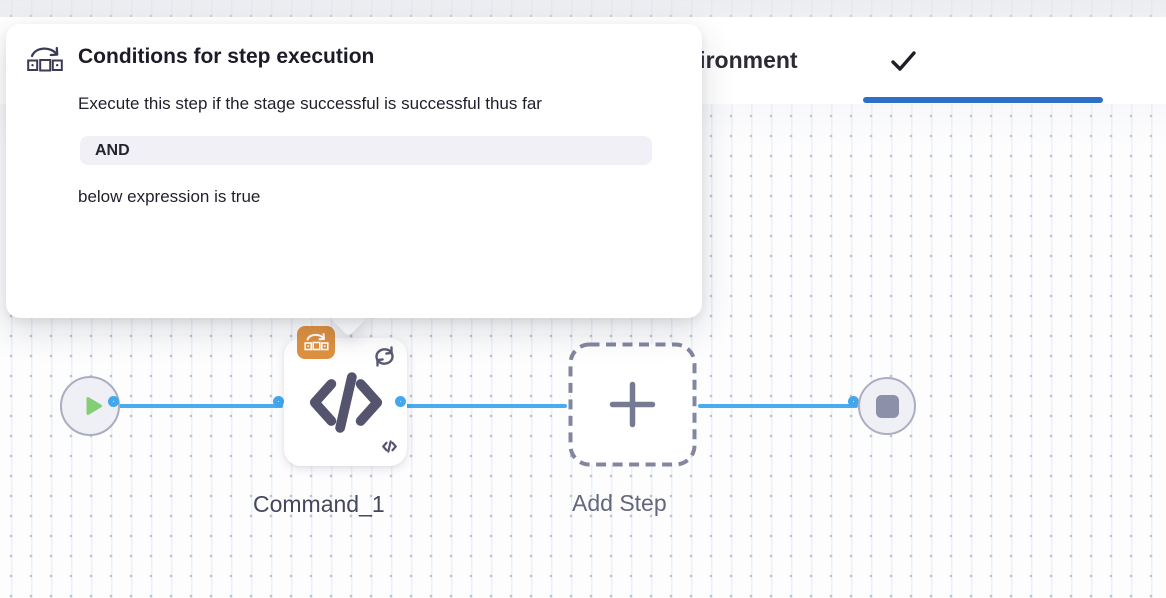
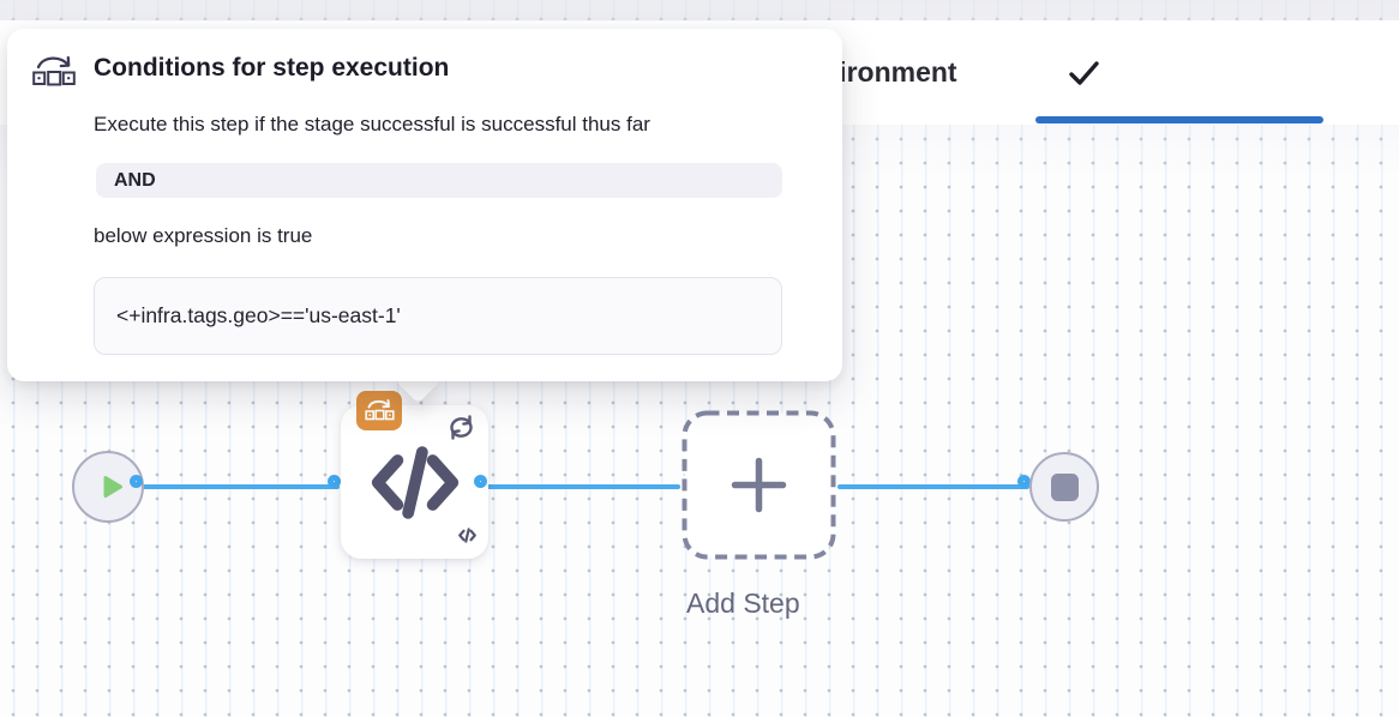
  ironment
- Command_1
  Add Step
  Conditions for step execution
  Execute this step if the stage successful is successful thus far
  AND
  below expression is true
+ <+infra.tags.geo>=='us-east-1'
